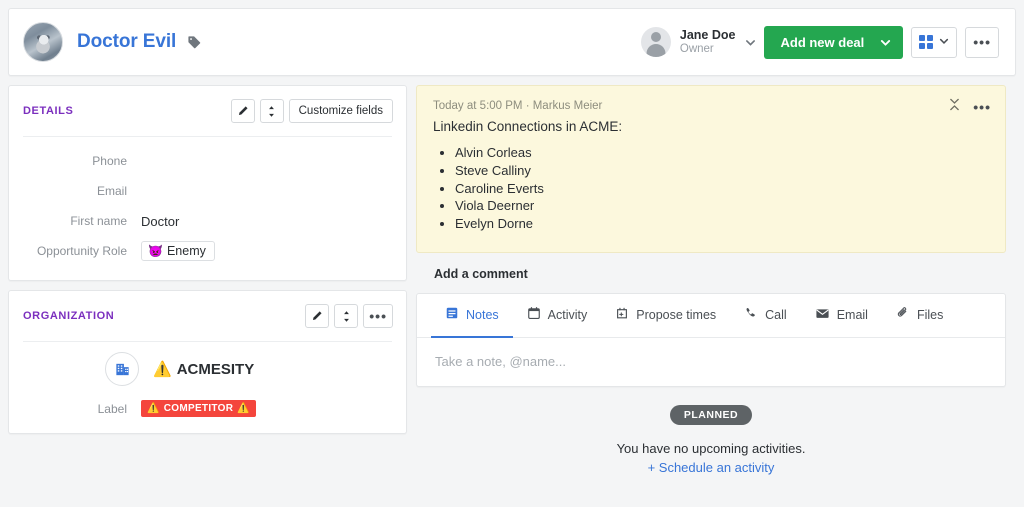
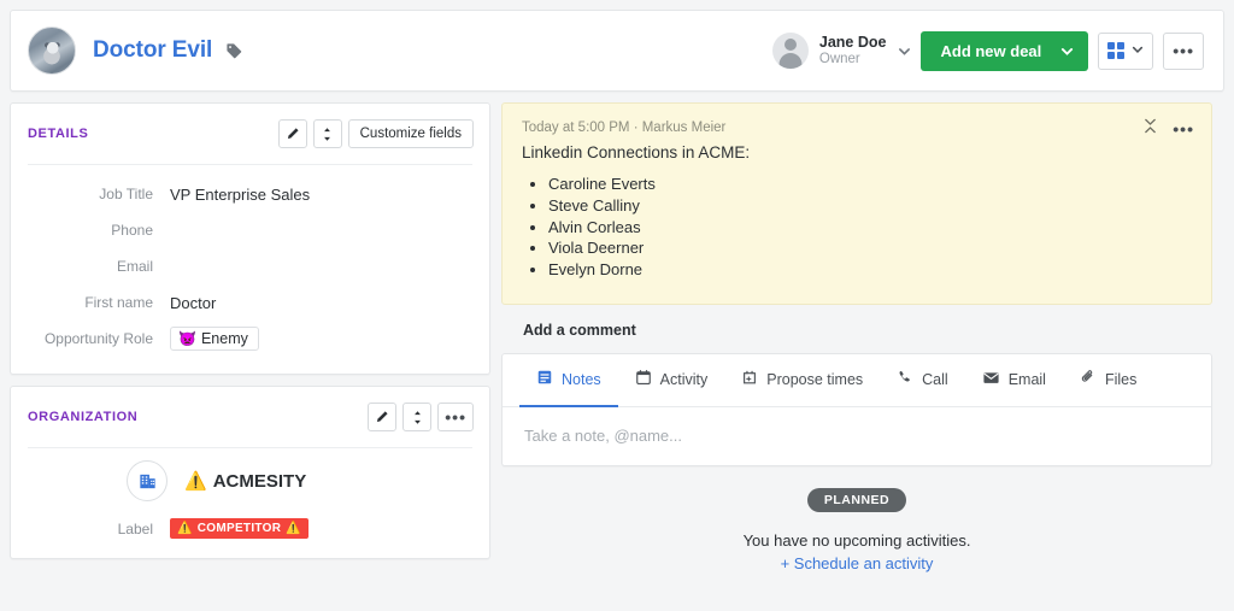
  Doctor Evil
  Jane Doe
  Owner
  Add new deal
  •••
  DETAILS
  Customize fields
+ Job Title
+ VP Enterprise Sales
  Phone
  Email
  First name
  Doctor
  Opportunity Role
  👿
  Enemy
  ORGANIZATION
  •••
  ⚠️
  ACMESITY
  Label
  ⚠️
  COMPETITOR
  ⚠️
  •••
  Today at 5:00 PM · Markus Meier
  Linkedin Connections in ACME:
- Alvin Corleas
+ Caroline Everts
  Steve Calliny
- Caroline Everts
+ Alvin Corleas
  Viola Deerner
  Evelyn Dorne
  Add a comment
  Notes
  Activity
  Propose times
  Call
  Email
  Files
  Take a note, @name...
  PLANNED
  You have no upcoming activities.
  + Schedule an activity
